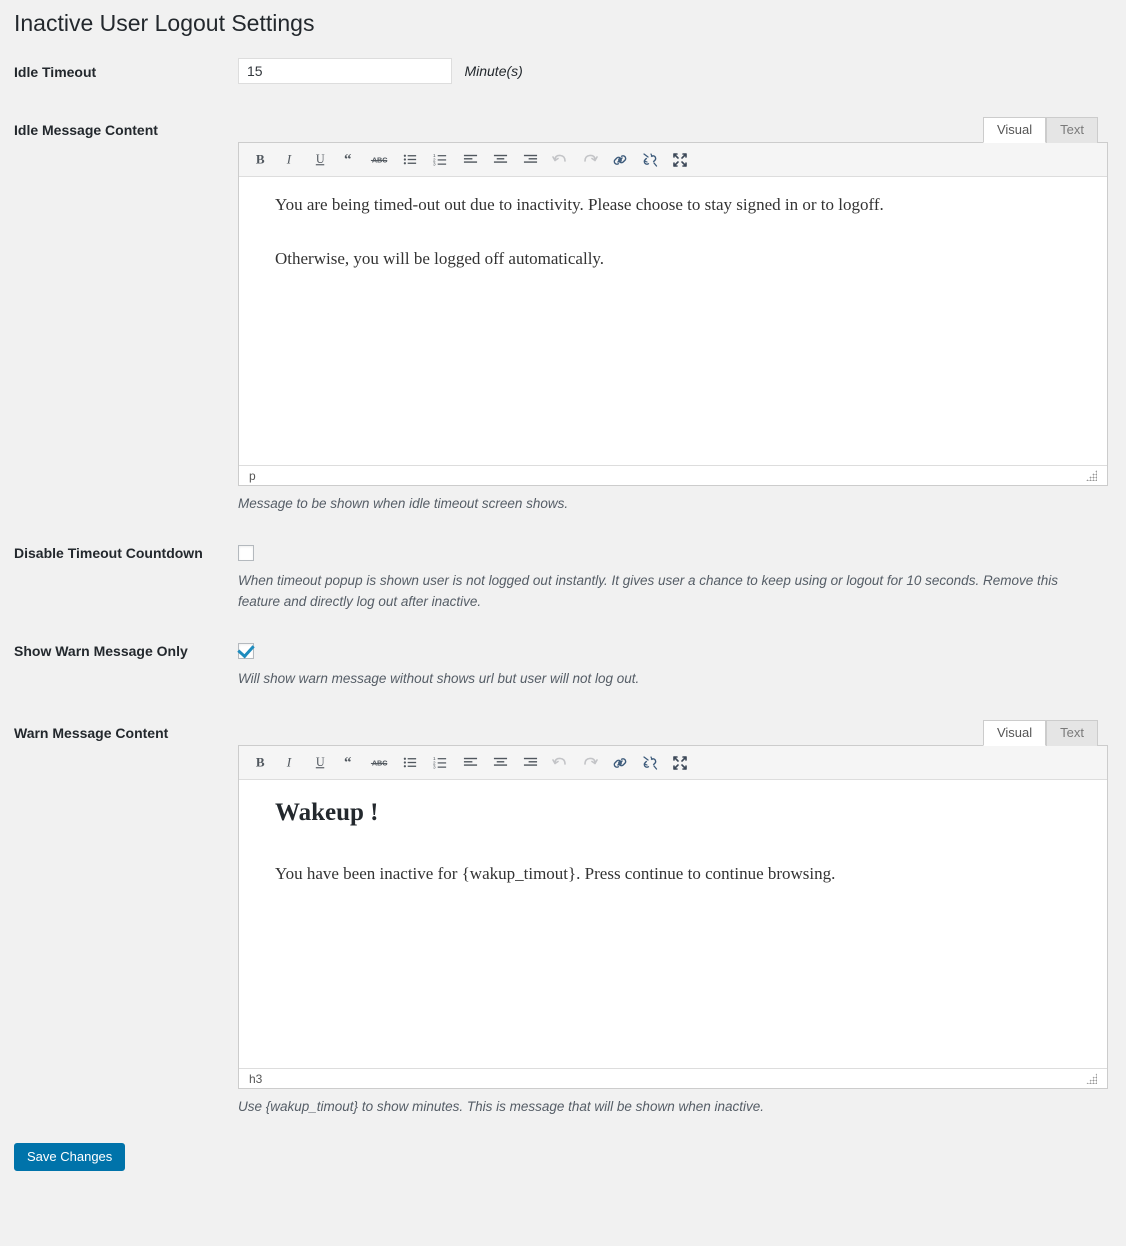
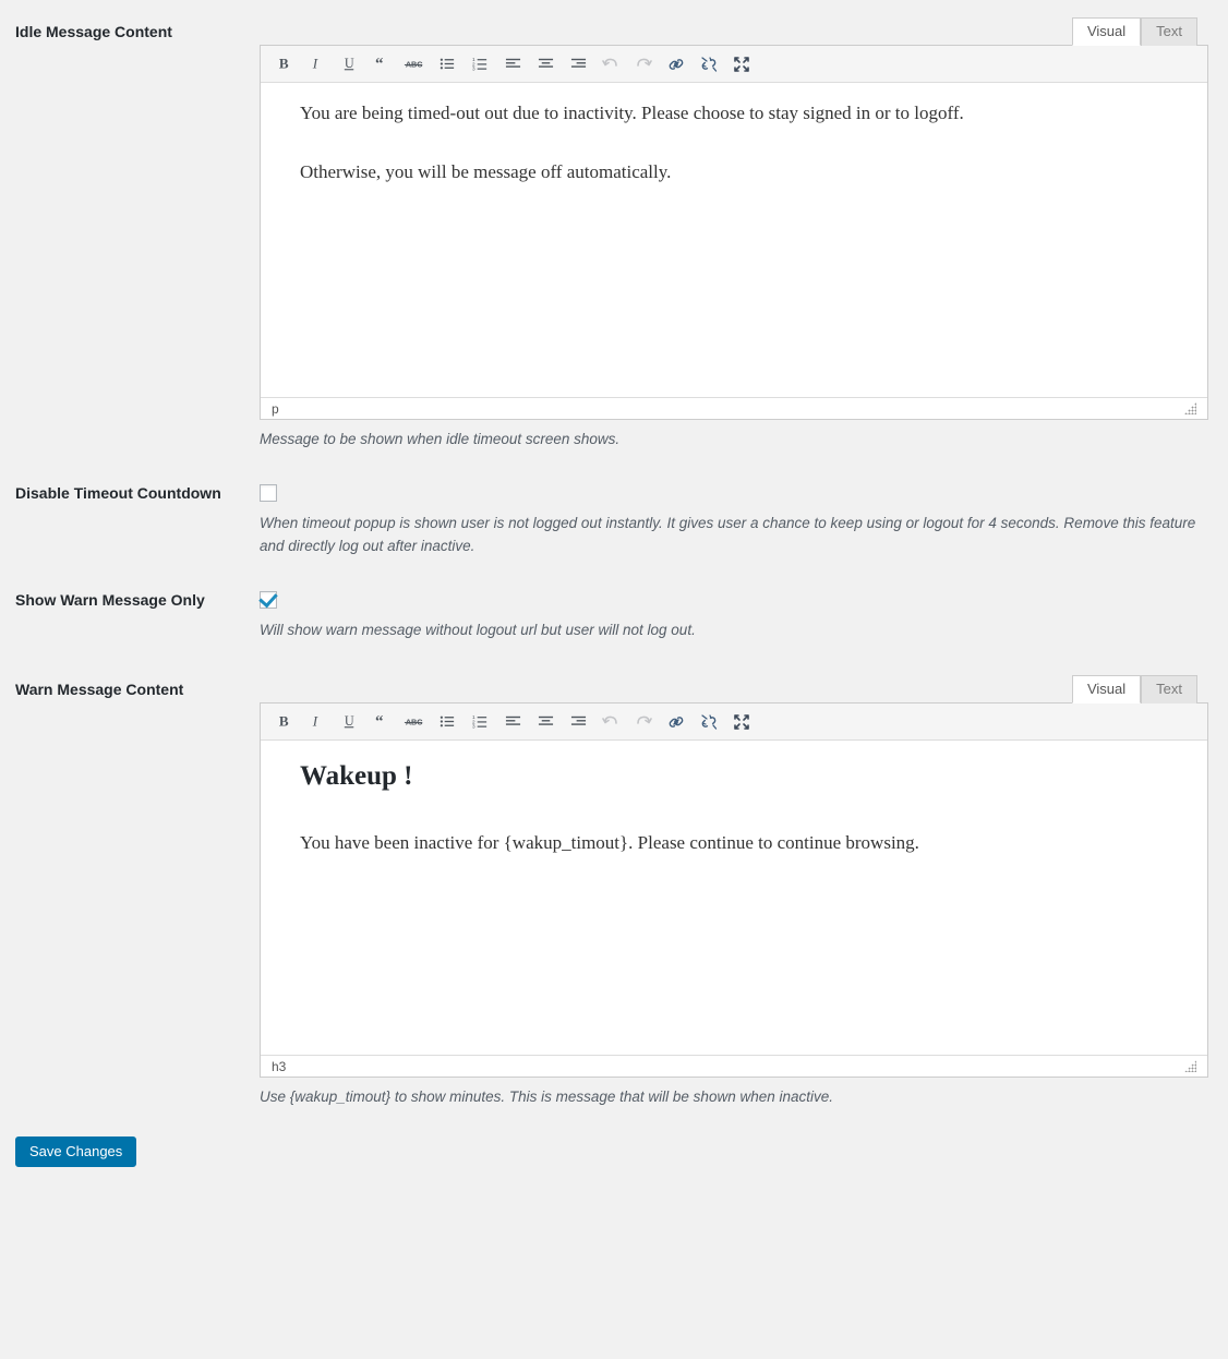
- Inactive User Logout Settings
- Idle Timeout	15 Minute(s)
- Idle Message Content	Visual Text B I U “ You are being timed-out out due to inactivity. Please choose to stay signed in or to logoff. Otherwise, you will be logged off automatically. p Message to be shown when idle timeout screen shows.
+ Idle Message Content	Visual Text B I U “ You are being timed-out out due to inactivity. Please choose to stay signed in or to logoff. Otherwise, you will be message off automatically. p Message to be shown when idle timeout screen shows.
- Disable Timeout Countdown	When timeout popup is shown user is not logged out instantly. It gives user a chance to keep using or logout for 10 seconds. Remove this feature and directly log out after inactive.
+ Disable Timeout Countdown	When timeout popup is shown user is not logged out instantly. It gives user a chance to keep using or logout for 4 seconds. Remove this feature and directly log out after inactive.
- Show Warn Message Only	Will show warn message without shows url but user will not log out.
+ Show Warn Message Only	Will show warn message without logout url but user will not log out.
- Warn Message Content	Visual Text B I U “ Wakeup ! You have been inactive for {wakup_timout}. Press continue to continue browsing. h3 Use {wakup_timout} to show minutes. This is message that will be shown when inactive.
+ Warn Message Content	Visual Text B I U “ Wakeup ! You have been inactive for {wakup_timout}. Please continue to continue browsing. h3 Use {wakup_timout} to show minutes. This is message that will be shown when inactive.
  Save Changes
